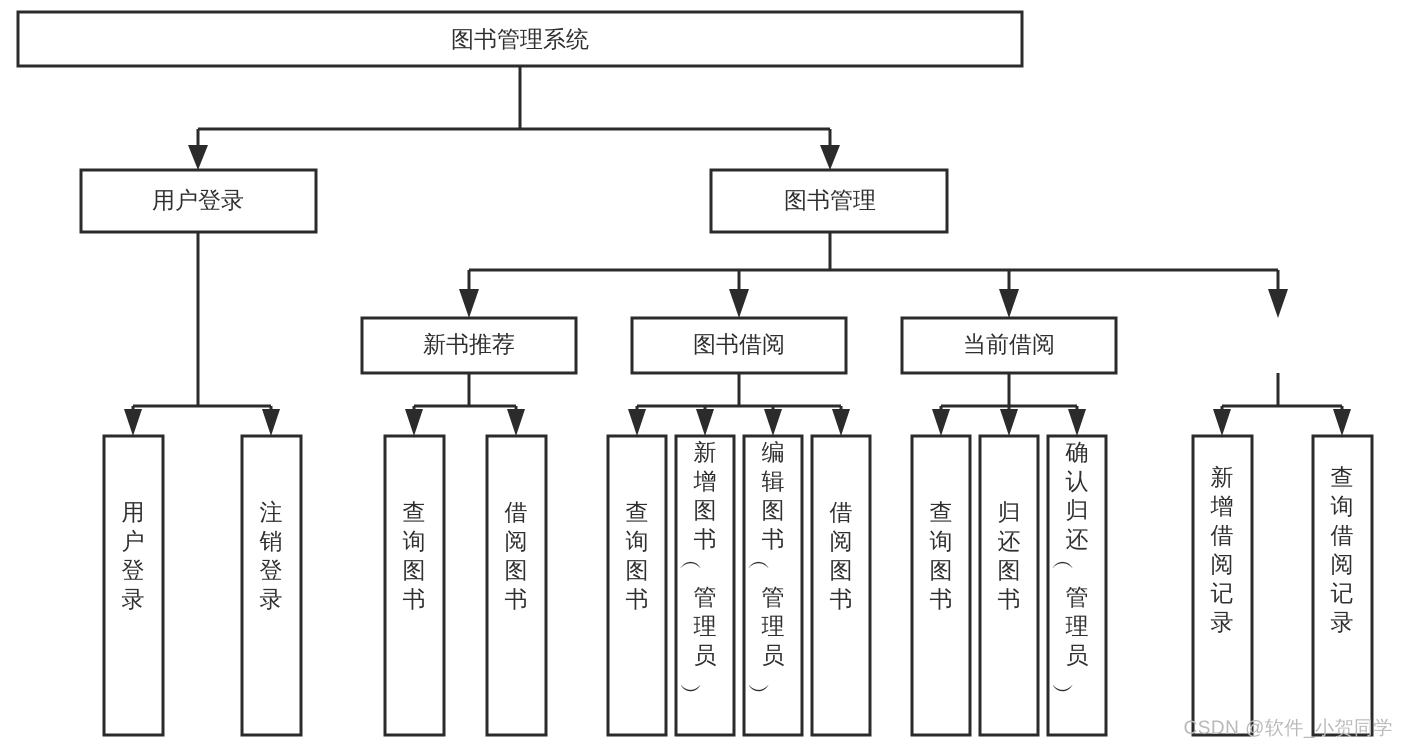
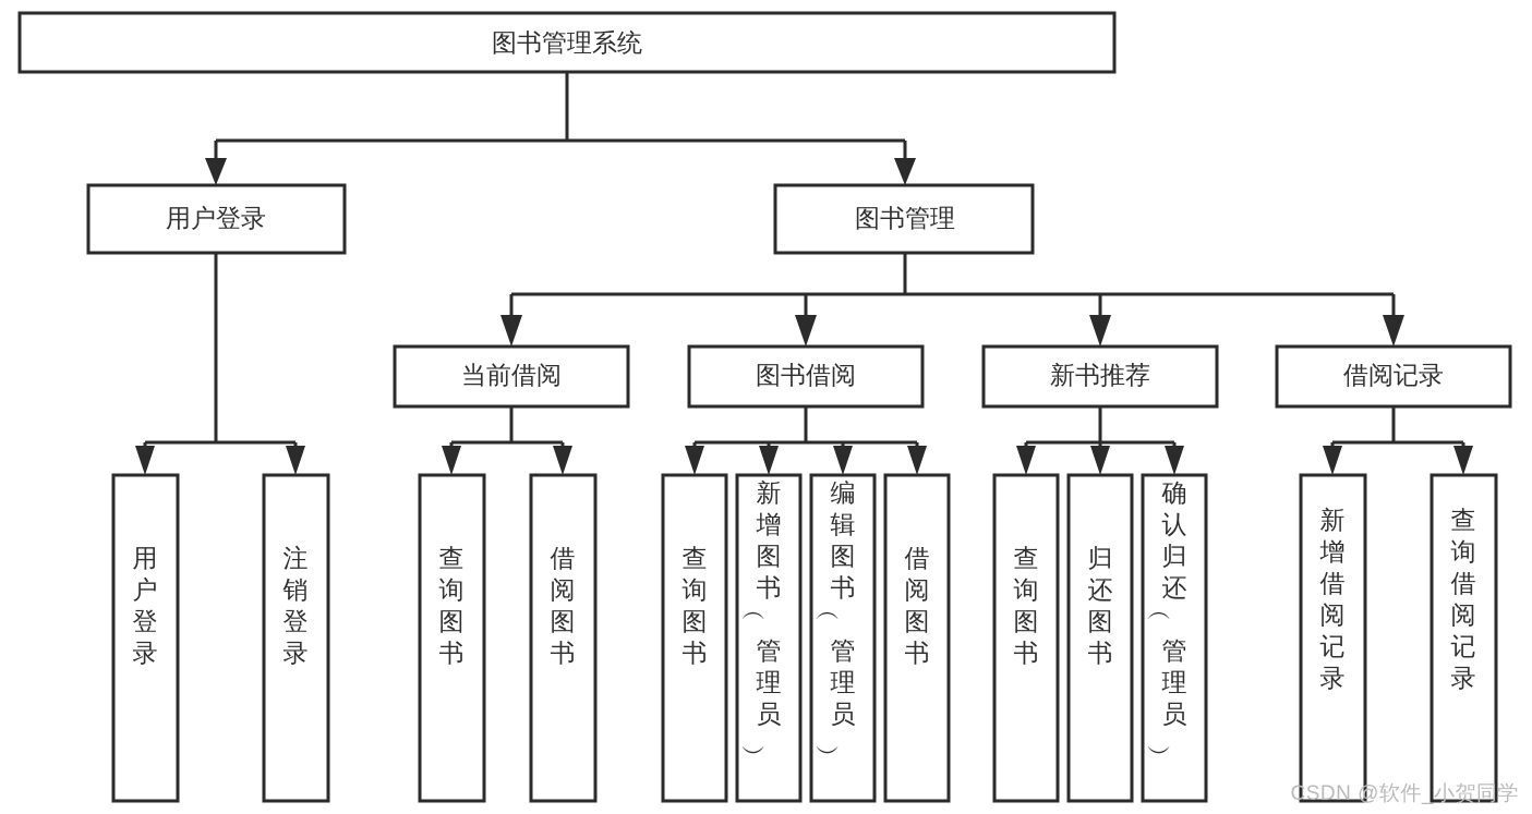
  图书管理系统
  用户登录
  图书管理
- 新书推荐
+ 当前借阅
  图书借阅
- 当前借阅
+ 新书推荐
+ 借阅记录
  用户登录
  注销登录
  查询图书
  借阅图书
  查询图书
  新增图书管理员
  编辑图书管理员
  借阅图书
  查询图书
  归还图书
  确认归还管理员
  新增借阅记录
  查询借阅记录
  CSDN @软件_小贺同学
